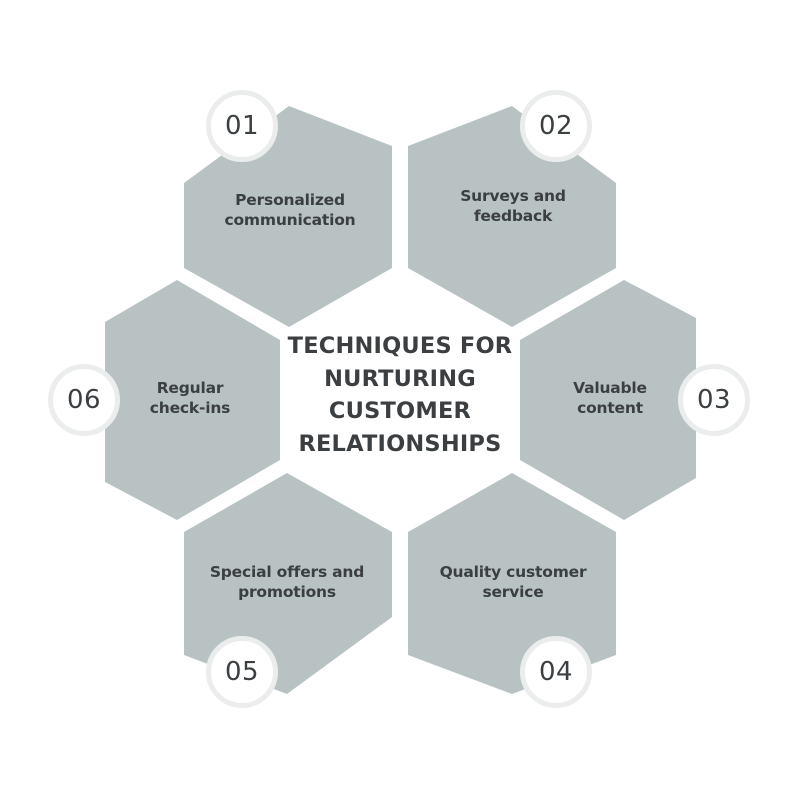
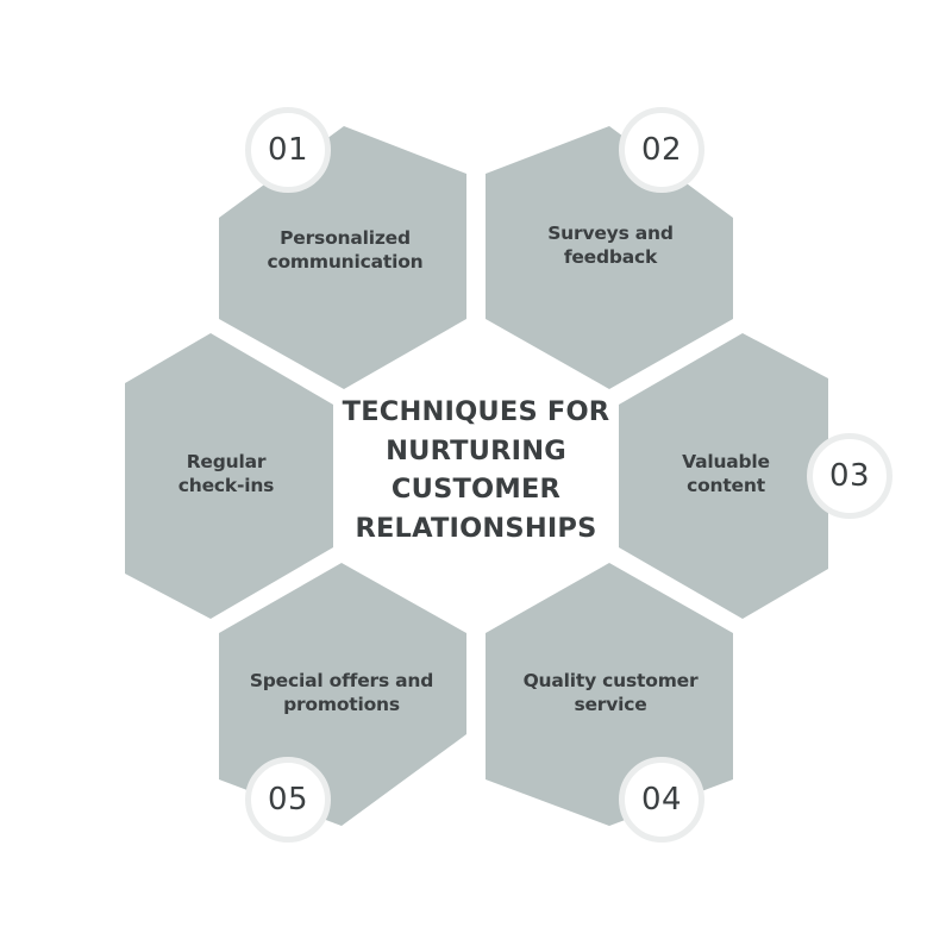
  Personalized
  communication
  Surveys and
  feedback
  Valuable
  content
  Quality customer
  service
  Special offers and
  promotions
  Regular
  check-ins
  01
  02
  03
  04
  05
- 06
  TECHNIQUES FOR
  NURTURING
  CUSTOMER
  RELATIONSHIPS
